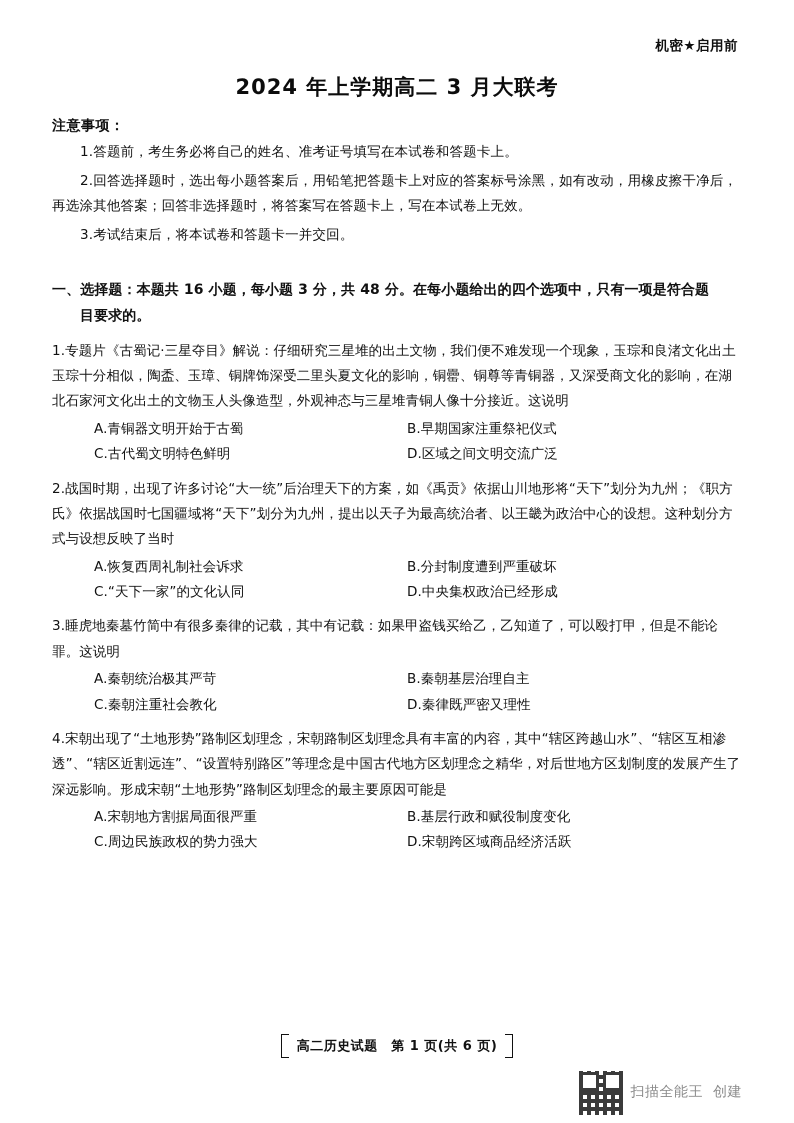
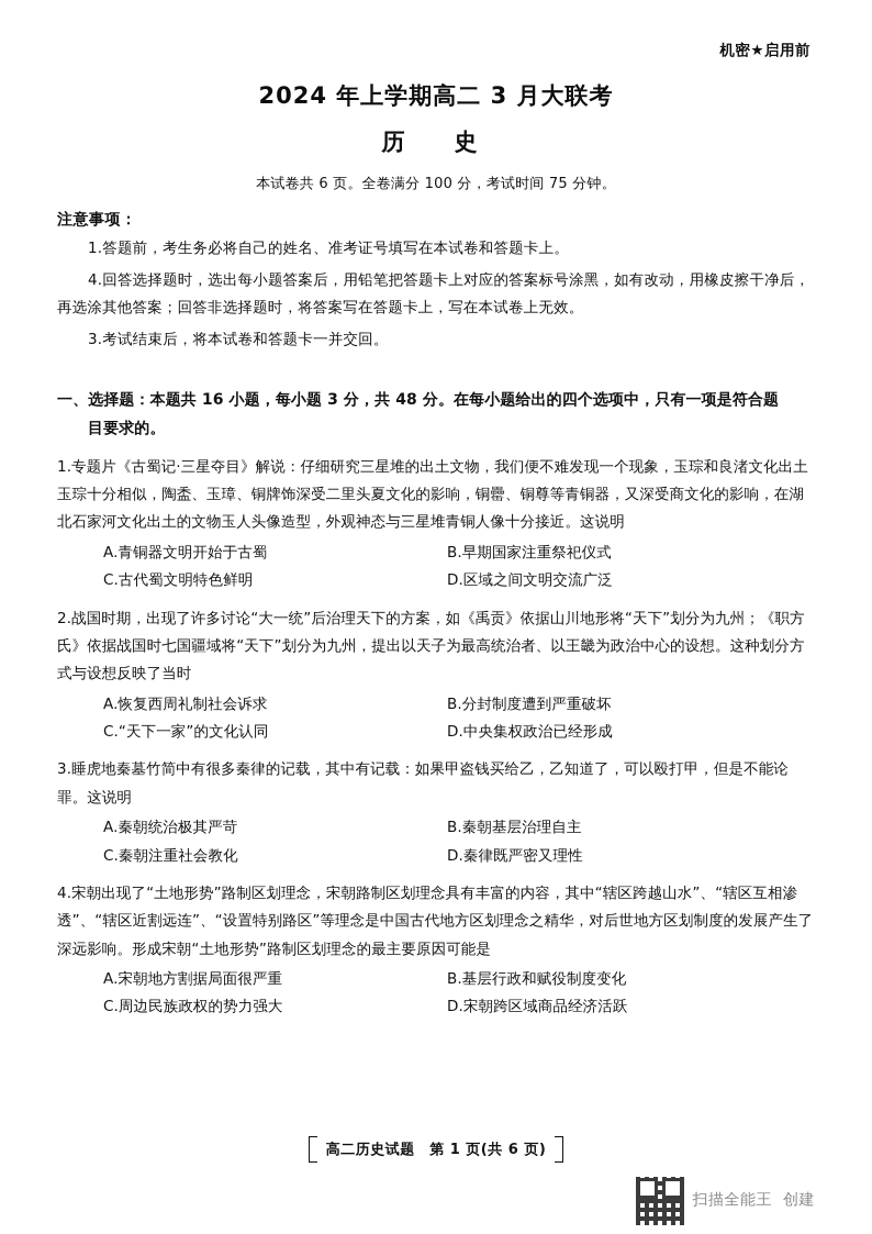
  机密★启用前
  2024 年上学期高二 3 月大联考
+ 历 史
+ 本试卷共 6 页。全卷满分 100 分，考试时间 75 分钟。
  注意事项：
  1.答题前，考生务必将自己的姓名、准考证号填写在本试卷和答题卡上。
- 2.回答选择题时，选出每小题答案后，用铅笔把答题卡上对应的答案标号涂黑，如有改动，用橡皮擦干净后，再选涂其他答案；回答非选择题时，将答案写在答题卡上，写在本试卷上无效。
+ 4.回答选择题时，选出每小题答案后，用铅笔把答题卡上对应的答案标号涂黑，如有改动，用橡皮擦干净后，再选涂其他答案；回答非选择题时，将答案写在答题卡上，写在本试卷上无效。
  3.考试结束后，将本试卷和答题卡一并交回。
  一、选择题：本题共 16 小题，每小题 3 分，共 48 分。在每小题给出的四个选项中，只有一项是符合题
  目要求的。
  1.专题片《古蜀记·三星夺目》解说：仔细研究三星堆的出土文物，我们便不难发现一个现象，玉琮和良渚文化出土玉琮十分相似，陶盉、玉璋、铜牌饰深受二里头夏文化的影响，铜罍、铜尊等青铜器，又深受商文化的影响，在湖北石家河文化出土的文物玉人头像造型，外观神态与三星堆青铜人像十分接近。这说明
  A.青铜器文明开始于古蜀
  B.早期国家注重祭祀仪式
  C.古代蜀文明特色鲜明
  D.区域之间文明交流广泛
  2.战国时期，出现了许多讨论“大一统”后治理天下的方案，如《禹贡》依据山川地形将“天下”划分为九州；《职方氏》依据战国时七国疆域将“天下”划分为九州，提出以天子为最高统治者、以王畿为政治中心的设想。这种划分方式与设想反映了当时
  A.恢复西周礼制社会诉求
  B.分封制度遭到严重破坏
  C.“天下一家”的文化认同
  D.中央集权政治已经形成
  3.睡虎地秦墓竹简中有很多秦律的记载，其中有记载：如果甲盗钱买给乙，乙知道了，可以殴打甲，但是不能论罪。这说明
  A.秦朝统治极其严苛
  B.秦朝基层治理自主
  C.秦朝注重社会教化
  D.秦律既严密又理性
  4.宋朝出现了“土地形势”路制区划理念，宋朝路制区划理念具有丰富的内容，其中“辖区跨越山水”、“辖区互相渗透”、“辖区近割远连”、“设置特别路区”等理念是中国古代地方区划理念之精华，对后世地方区划制度的发展产生了深远影响。形成宋朝“土地形势”路制区划理念的最主要原因可能是
  A.宋朝地方割据局面很严重
  B.基层行政和赋役制度变化
  C.周边民族政权的势力强大
  D.宋朝跨区域商品经济活跃
  高二历史试题 第 1 页(共 6 页)
  扫描全能王 创建
